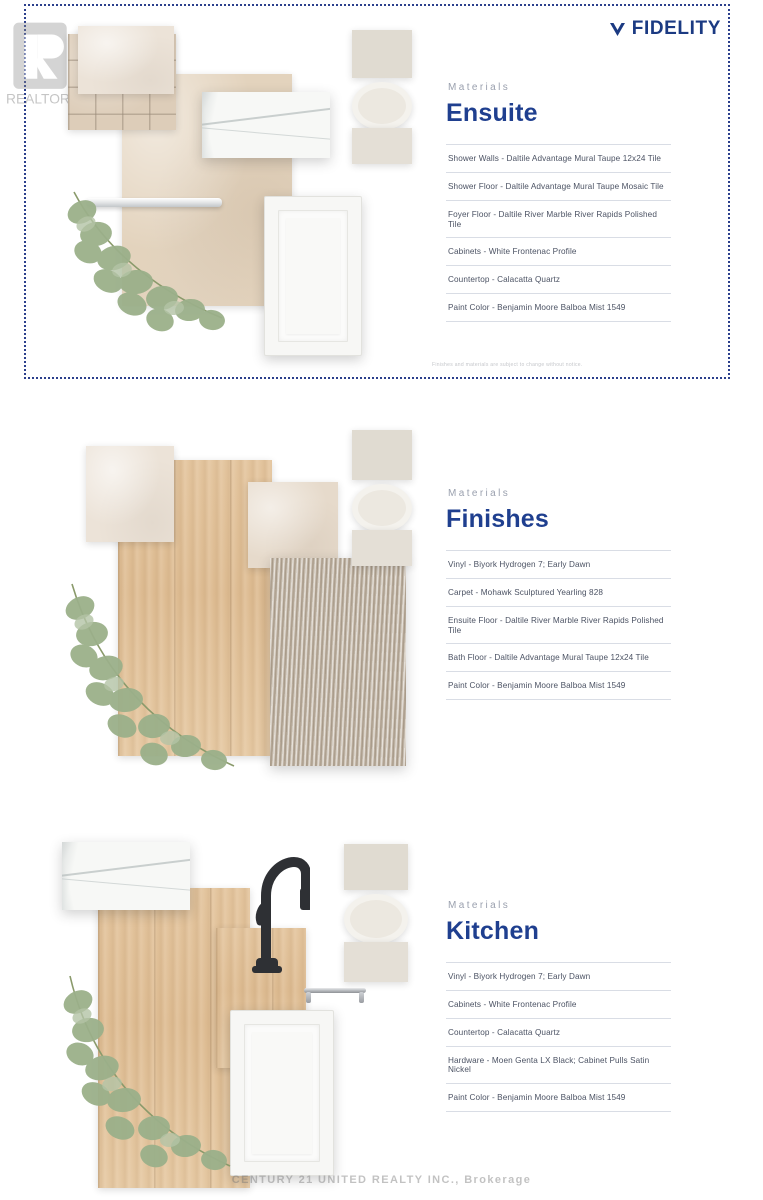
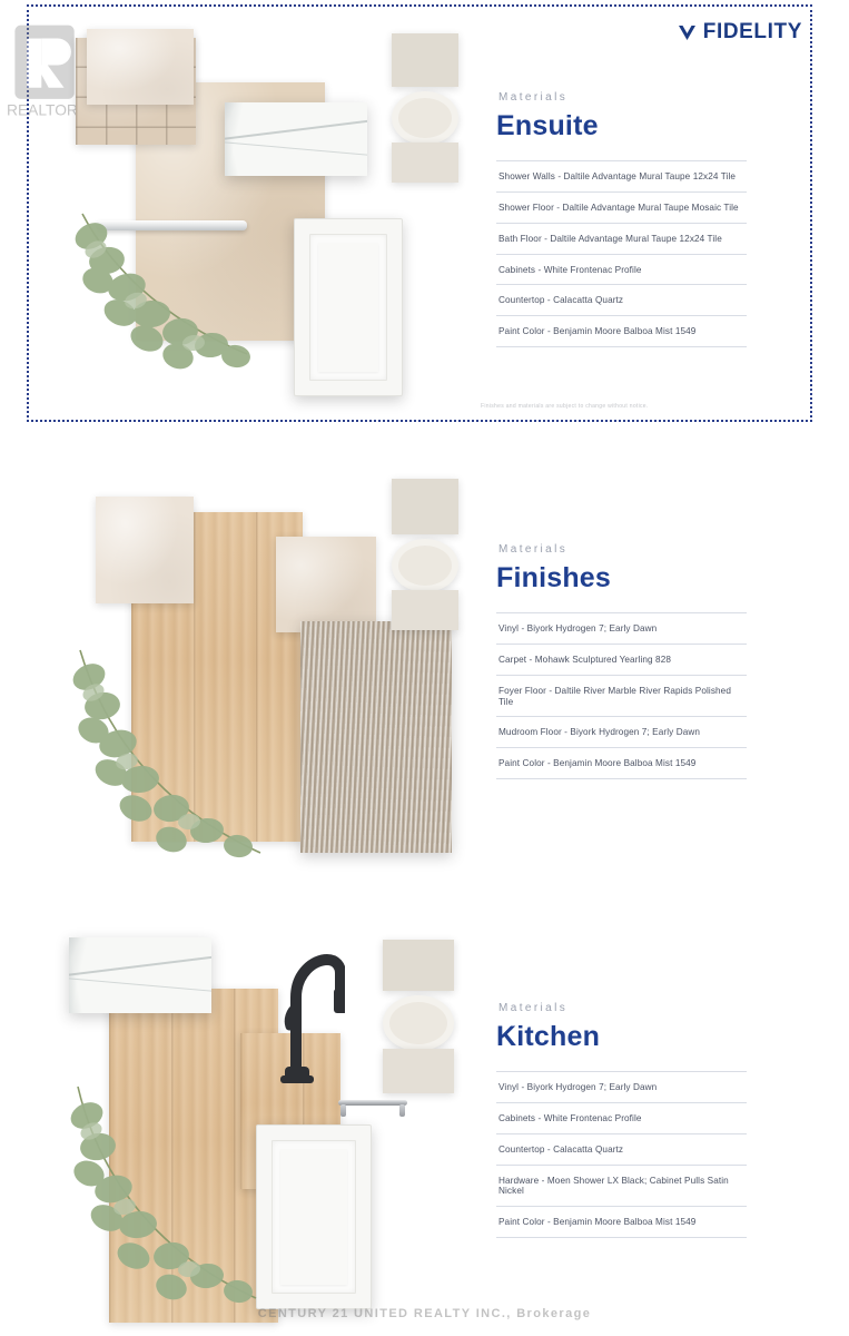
  FIDELITY
  REALTOR
  Materials
  Ensuite
  Shower Walls - Daltile Advantage Mural Taupe 12x24 Tile
  Shower Floor - Daltile Advantage Mural Taupe Mosaic Tile
- Foyer Floor - Daltile River Marble River Rapids Polished Tile
+ Bath Floor - Daltile Advantage Mural Taupe 12x24 Tile
  Cabinets - White Frontenac Profile
  Countertop - Calacatta Quartz
  Paint Color - Benjamin Moore Balboa Mist 1549
  Materials
  Finishes
  Vinyl - Biyork Hydrogen 7; Early Dawn
  Carpet - Mohawk Sculptured Yearling 828
- Ensuite Floor - Daltile River Marble River Rapids Polished Tile
- Bath Floor - Daltile Advantage Mural Taupe 12x24 Tile
+ Foyer Floor - Daltile River Marble River Rapids Polished Tile
+ Mudroom Floor - Biyork Hydrogen 7; Early Dawn
  Paint Color - Benjamin Moore Balboa Mist 1549
  Materials
  Kitchen
  Vinyl - Biyork Hydrogen 7; Early Dawn
  Cabinets - White Frontenac Profile
  Countertop - Calacatta Quartz
- Hardware - Moen Genta LX Black; Cabinet Pulls Satin Nickel
+ Hardware - Moen Shower LX Black; Cabinet Pulls Satin Nickel
  Paint Color - Benjamin Moore Balboa Mist 1549
  CENTURY 21 UNITED REALTY INC., Brokerage
